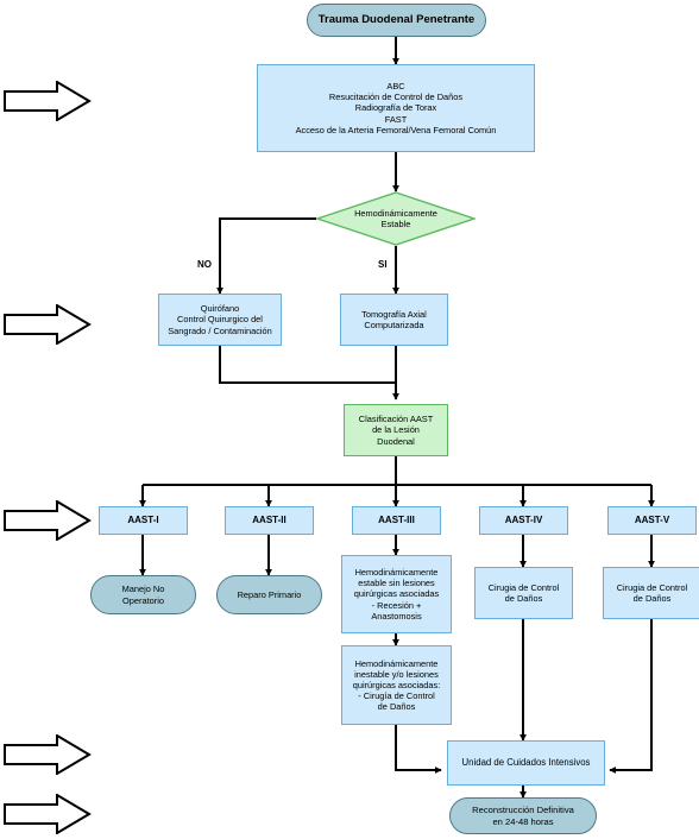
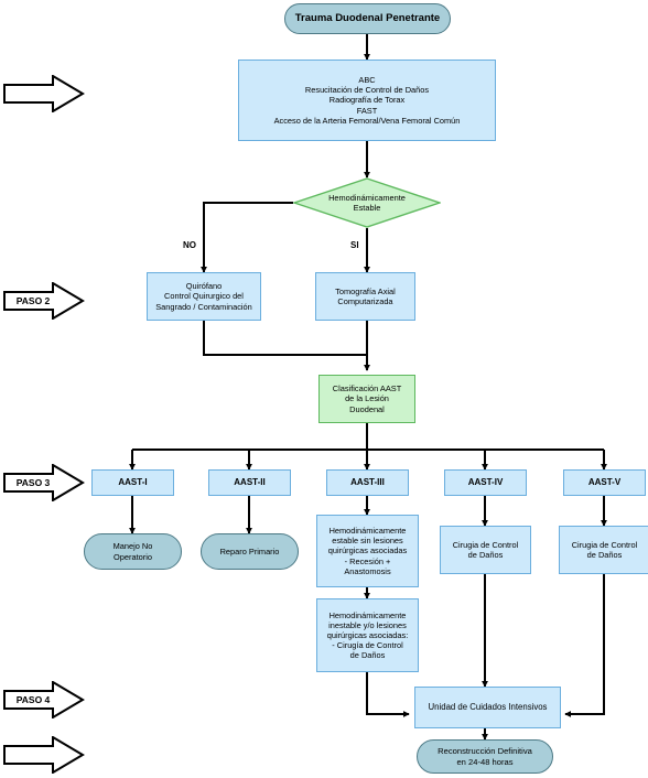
  Trauma Duodenal Penetrante
  ABC
  Resucitación de Control de Daños
  Radiografía de Torax
  FAST
  Acceso de la Arteria Femoral/Vena Femoral Común
  Hemodinámicamente
  Estable
  NO
  SI
  Quirófano
  Control Quirurgico del
  Sangrado / Contaminación
  Tomografía Axial
  Computarizada
  Clasificación AAST
  de la Lesión
  Duodenal
  AAST-I
  AAST-II
  AAST-III
  AAST-IV
  AAST-V
  Manejo No
  Operatorio
  Reparo Primario
  Hemodinámicamente
  estable sin lesiones
  quirúrgicas asociadas
  - Recesión +
  Anastomosis
  Hemodinámicamente
  inestable y/o lesiones
  quirúrgicas asociadas:
  - Cirugía de Control
  de Daños
  Cirugia de Control
  de Daños
  Cirugia de Control
  de Daños
  Unidad de Cuidados Intensivos
  Reconstrucción Definitiva
  en 24-48 horas
+ PASO 2
+ PASO 3
+ PASO 4
